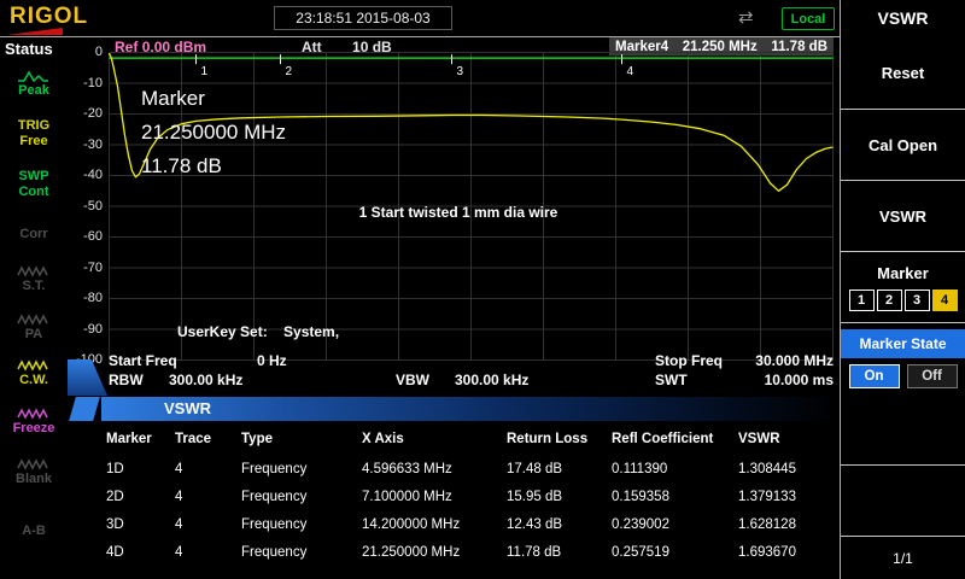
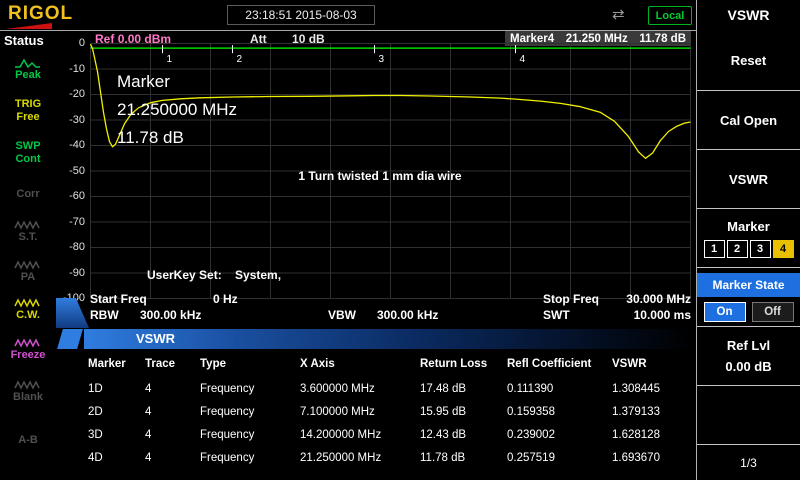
  RIGOL
  23:18:51 2015-08-03
  ⇄
  Local
  Status
  Peak
  TRIG
  Free
  SWP
  Cont
  Corr
  S.T.
  PA
  C.W.
  Freeze
  Blank
  A-B
  Ref 0.00 dBm
  Att 10 dB
  Marker4
  21.250 MHz
  11.78 dB
  1
  2
  3
  4
  0
  -10
  -20
  -30
  -40
  -50
  -60
  -70
  -80
  -90
  Marker
  21.250000 MHz
  11.78 dB
- 1 Start twisted 1 mm dia wire
+ 1 Turn twisted 1 mm dia wire
  UserKey Set: System,
  Start Freq
  0 Hz
  Stop Freq
  30.000 MHz
  RBW
  300.00 kHz
  VBW
  300.00 kHz
  SWT
  10.000 ms
  VSWR
  Marker
  Trace
  Type
  X Axis
  Return Loss
  Refl Coefficient
  VSWR
  1D
  4
  Frequency
- 4.596633 MHz
+ 3.600000 MHz
  17.48 dB
  0.111390
  1.308445
  2D
  4
  Frequency
  7.100000 MHz
  15.95 dB
  0.159358
  1.379133
  3D
  4
  Frequency
  14.200000 MHz
  12.43 dB
  0.239002
  1.628128
  4D
  4
  Frequency
  21.250000 MHz
  11.78 dB
  0.257519
  1.693670
  VSWR
  Reset
  Cal Open
  VSWR
  Marker
  1
  2
  3
  4
  Marker State
  On
  Off
+ Ref Lvl
+ 0.00 dB
- 1/1
+ 1/3
